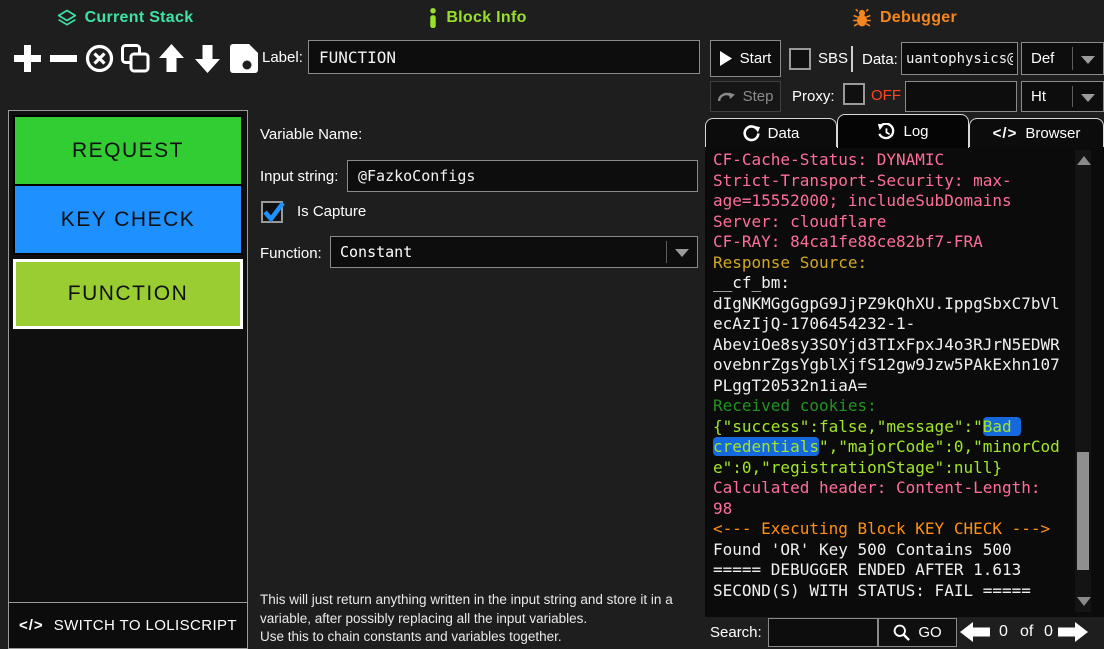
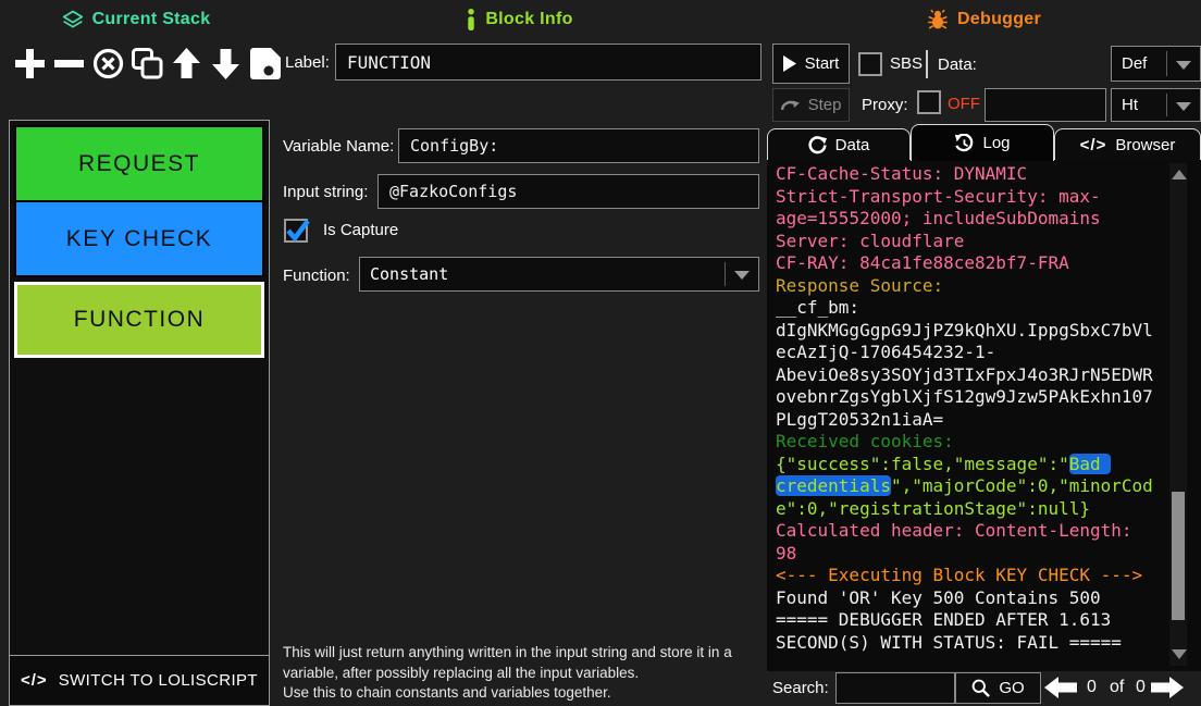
  Current Stack
  Block Info
  Debugger
  REQUEST
  KEY CHECK
  FUNCTION
  </>
  SWITCH TO LOLISCRIPT
  Label:
  FUNCTION
  Variable Name:
+ ConfigBy:
  Input string:
  @FazkoConfigs
  Is Capture
  Function:
  Constant
  This will just return anything written in the input string and store it in a variable, after possibly replacing all the input variables.
  Use this to chain constants and variables together.
  Start
  SBS
  Data:
- uantophysics@
  Def
  Step
  Proxy:
  OFF
  Ht
  Data
  Log
  </>
  Browser
  CF-Cache-Status: DYNAMIC
  Strict-Transport-Security: max-age=15552000; includeSubDomains
  Server: cloudflare
  CF-RAY: 84ca1fe88ce82bf7-FRA
  Response Source:
  __cf_bm: dIgNKMGgGgpG9JjPZ9kQhXU.IppgSbxC7bVlecAzIjQ-1706454232-1-AbeviOe8sy3SOYjd3TIxFpxJ4o3RJrN5EDWRovebnrZgsYgblXjfS12gw9Jzw5PAkExhn107PLggT20532n1iaA=
  Received cookies:
  {"success":false,"message":"Bad credentials","majorCode":0,"minorCode":0,"registrationStage":null}
  Calculated header: Content-Length: 98
  <--- Executing Block KEY CHECK --->
  Found 'OR' Key 500 Contains 500
  ===== DEBUGGER ENDED AFTER 1.613 SECOND(S) WITH STATUS: FAIL =====
  Search:
  GO
  0
  of
  0
